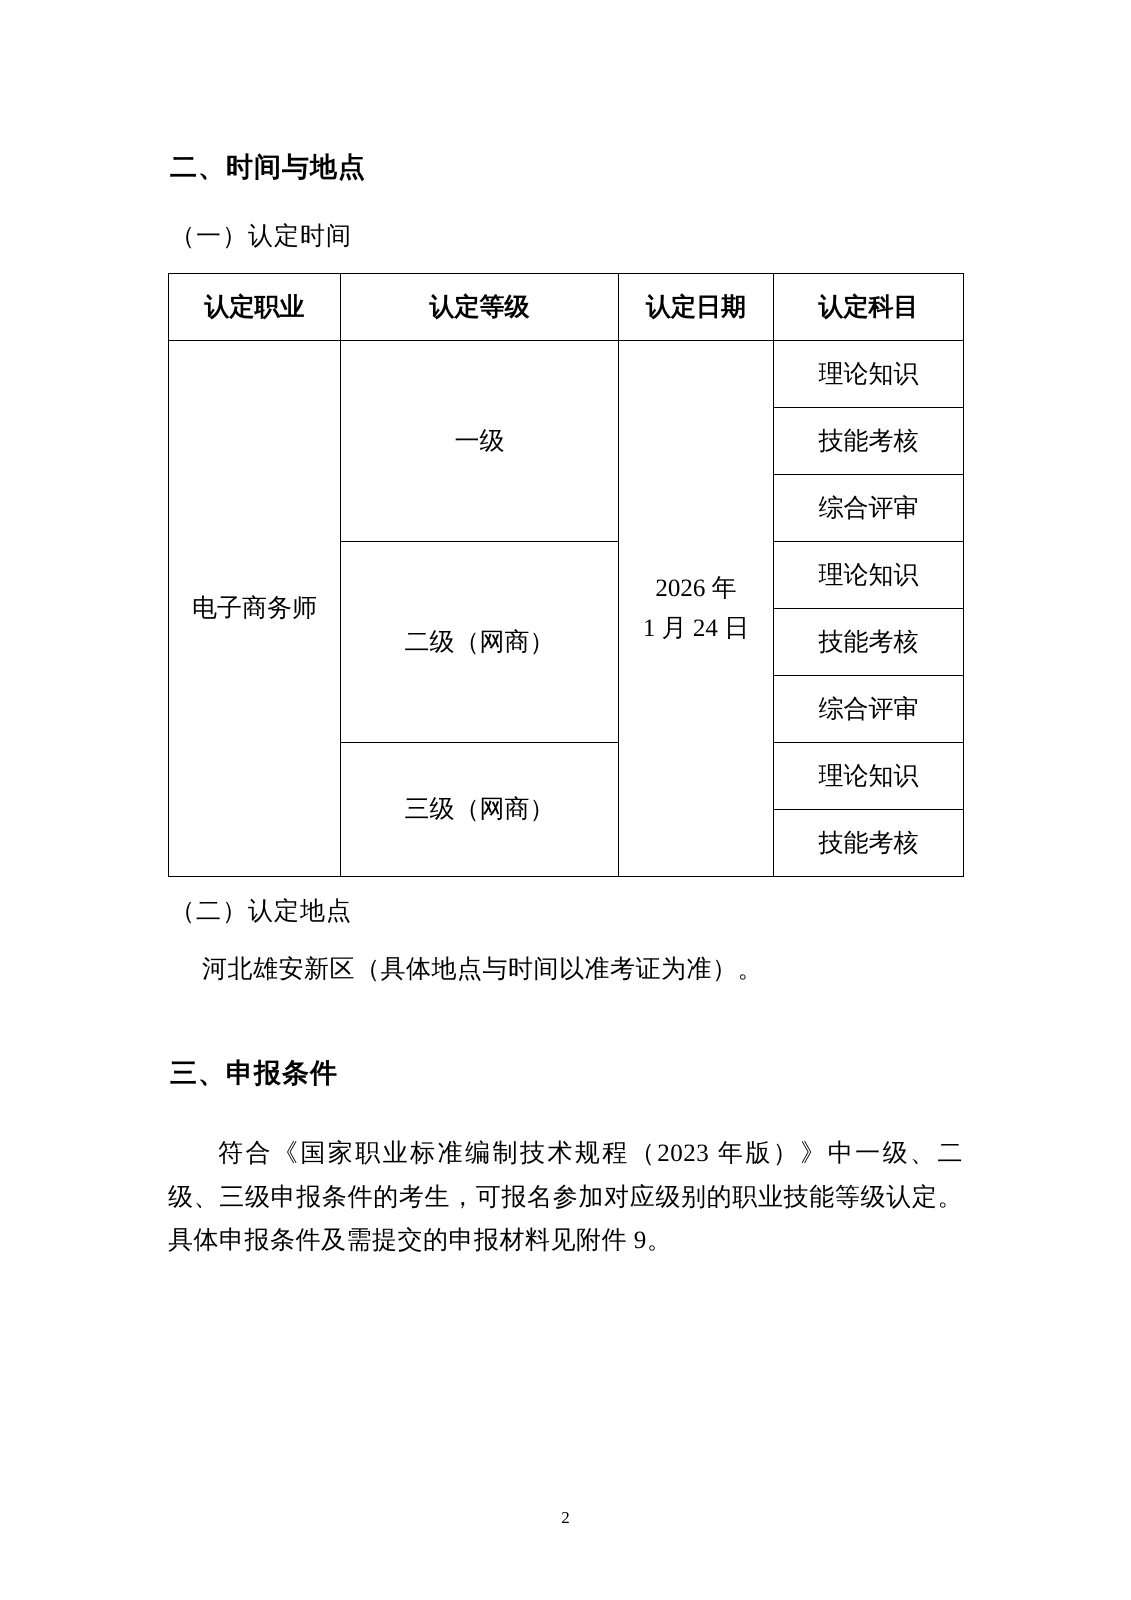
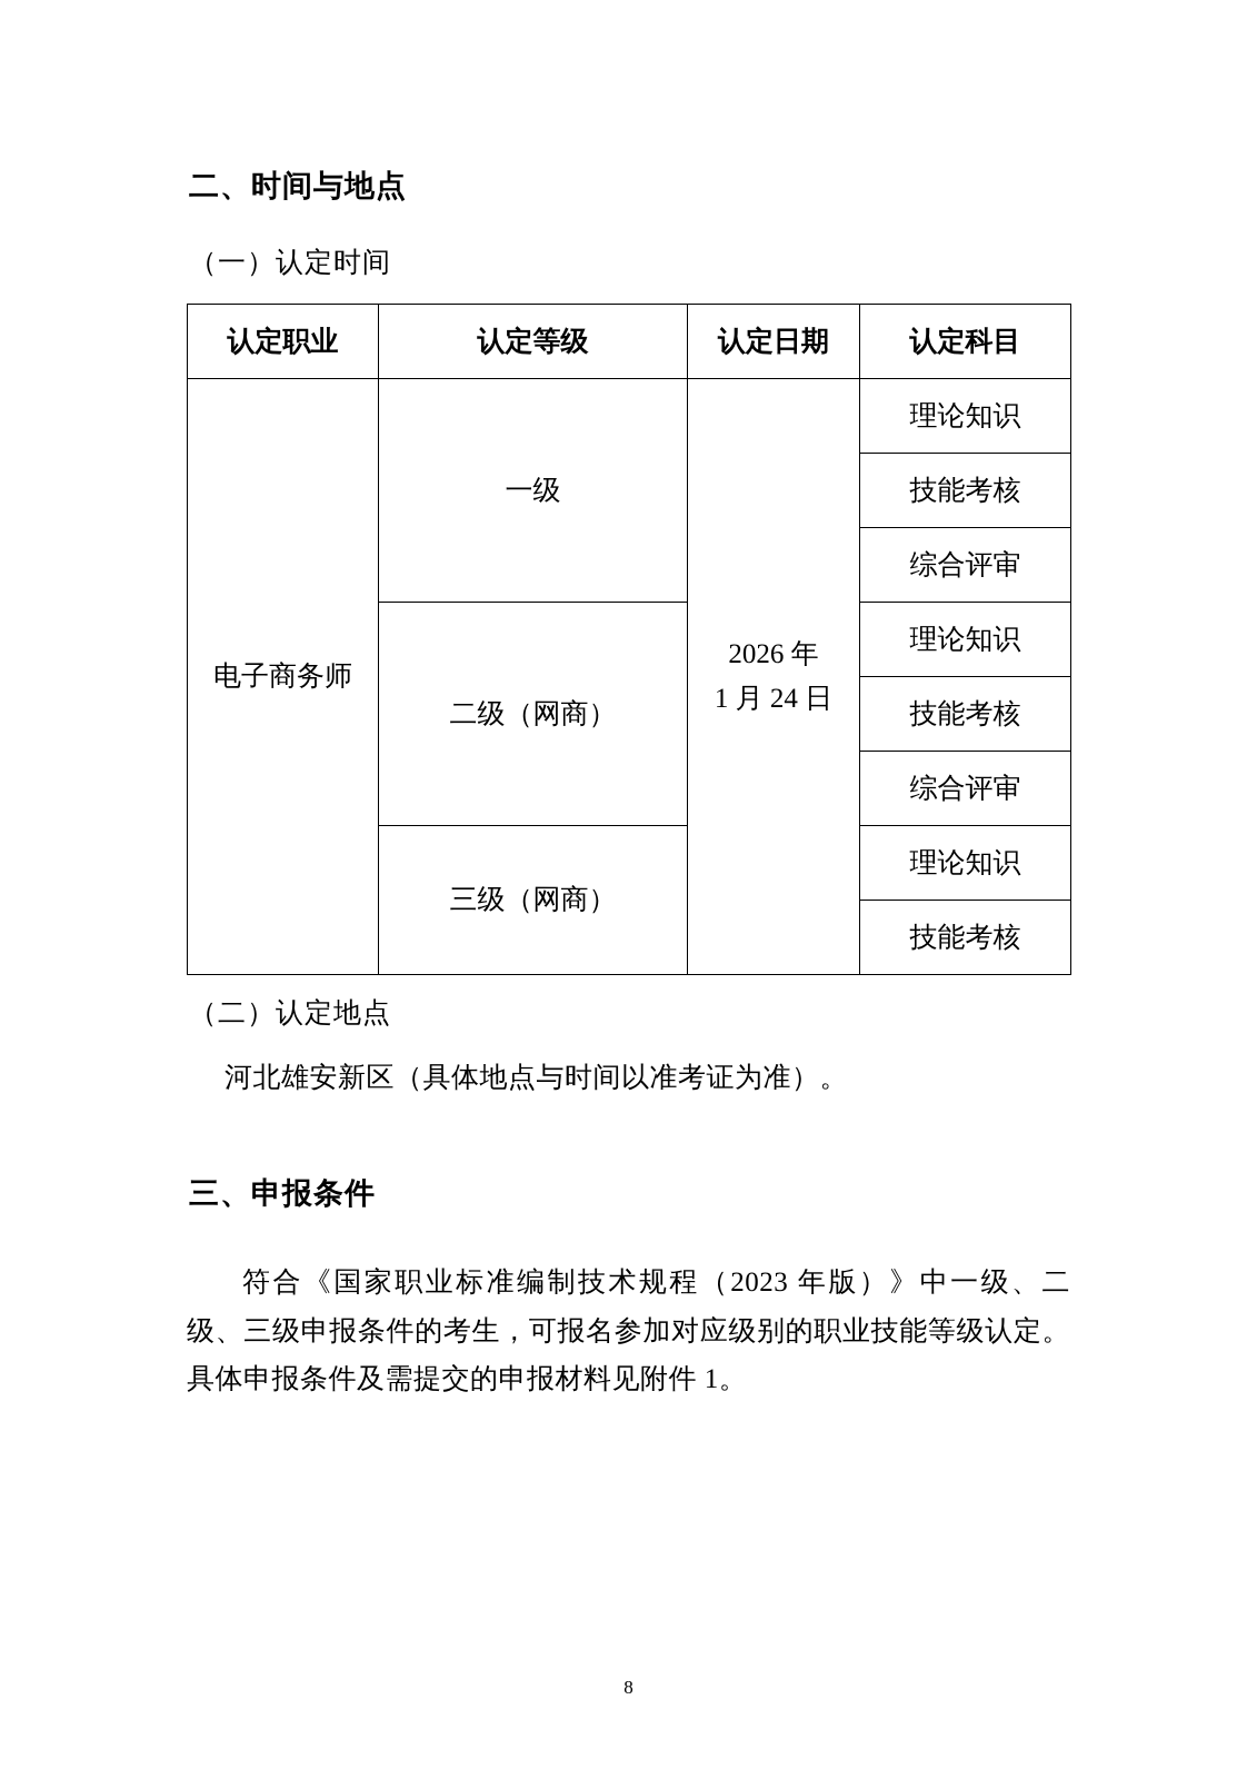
  二、时间与地点
  （一）认定时间
  认定职业	认定等级	认定日期	认定科目
  电子商务师	一级	2026 年 1 月 24 日	理论知识
  技能考核
  综合评审
  二级（网商）	理论知识
  技能考核
  综合评审
  三级（网商）	理论知识
  技能考核
  （二）认定地点
  河北雄安新区（具体地点与时间以准考证为准）。
  三、申报条件
- 符合《国家职业标准编制技术规程（2023 年版）》中一级、二级、三级申报条件的考生，可报名参加对应级别的职业技能等级认定。具体申报条件及需提交的申报材料见附件 9。
+ 符合《国家职业标准编制技术规程（2023 年版）》中一级、二级、三级申报条件的考生，可报名参加对应级别的职业技能等级认定。具体申报条件及需提交的申报材料见附件 1。
- 2
+ 8
